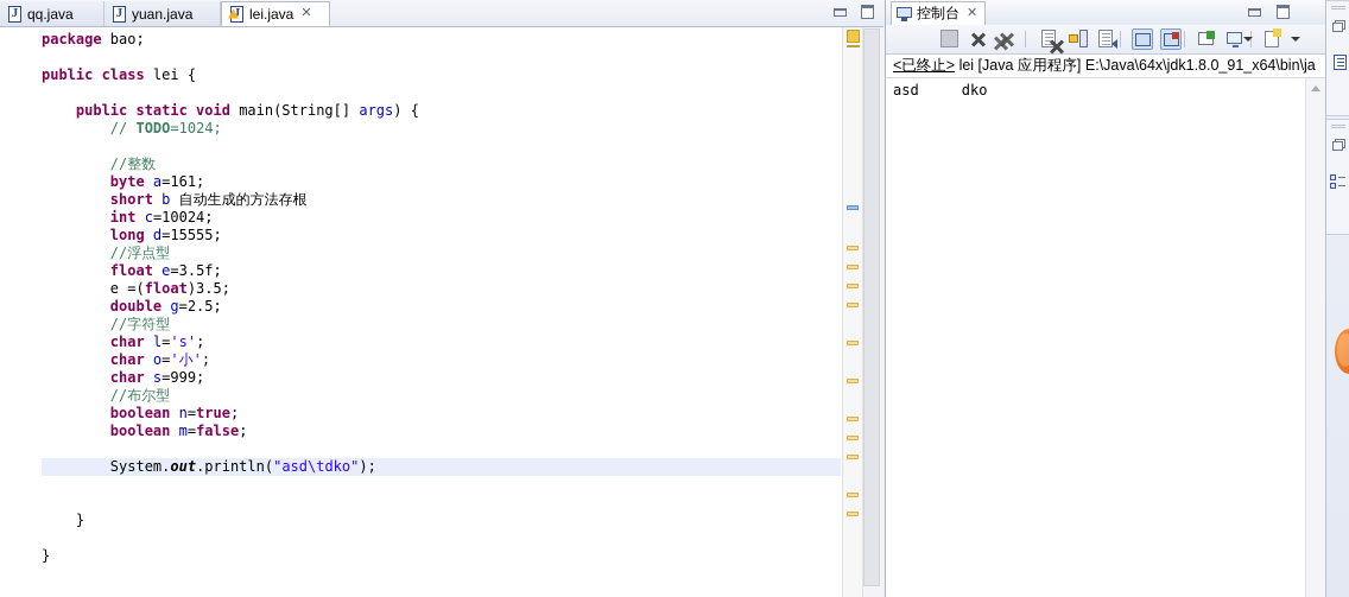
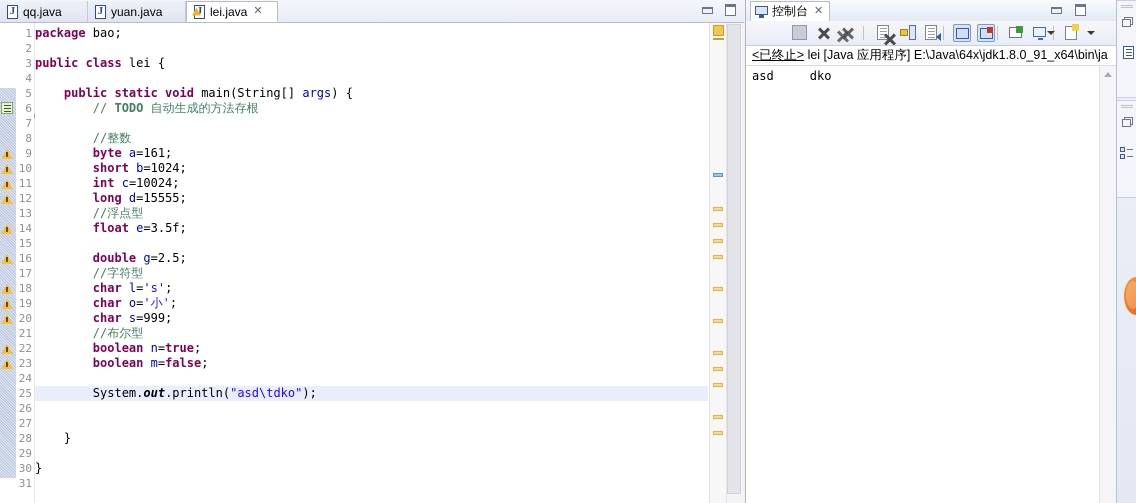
  J
  qq.java
  J
  yuan.java
  J
  lei.java
  ✕
+ 1
+ 2
+ 3
+ 4
+ 5
+ 6
+ 7
+ 8
+ 9
+ 10
+ 11
+ 12
+ 13
+ 14
+ 15
+ 16
+ 17
+ 18
+ 19
+ 20
+ 21
+ 22
+ 23
+ 24
+ 25
+ 26
+ 27
+ 28
+ 29
+ 30
+ 31
  package bao;
  public class lei {
  public static void main(String[] args) {
- // TODO=1024;
+ // TODO 自动生成的方法存根
  //整数
  byte a=161;
- short b 自动生成的方法存根
+ short b=1024;
  int c=10024;
  long d=15555;
  //浮点型
  float e=3.5f;
- e =(float)3.5;
  double g=2.5;
  //字符型
  char l='s';
  char o='小';
  char s=999;
  //布尔型
  boolean n=true;
  boolean m=false;
  System.out.println("asd\tdko");
  }
  }
  控制台
  ✕
  <已终止> lei [Java 应用程序] E:\Java\64x\jdk1.8.0_91_x64\bin\ja
  asd dko
